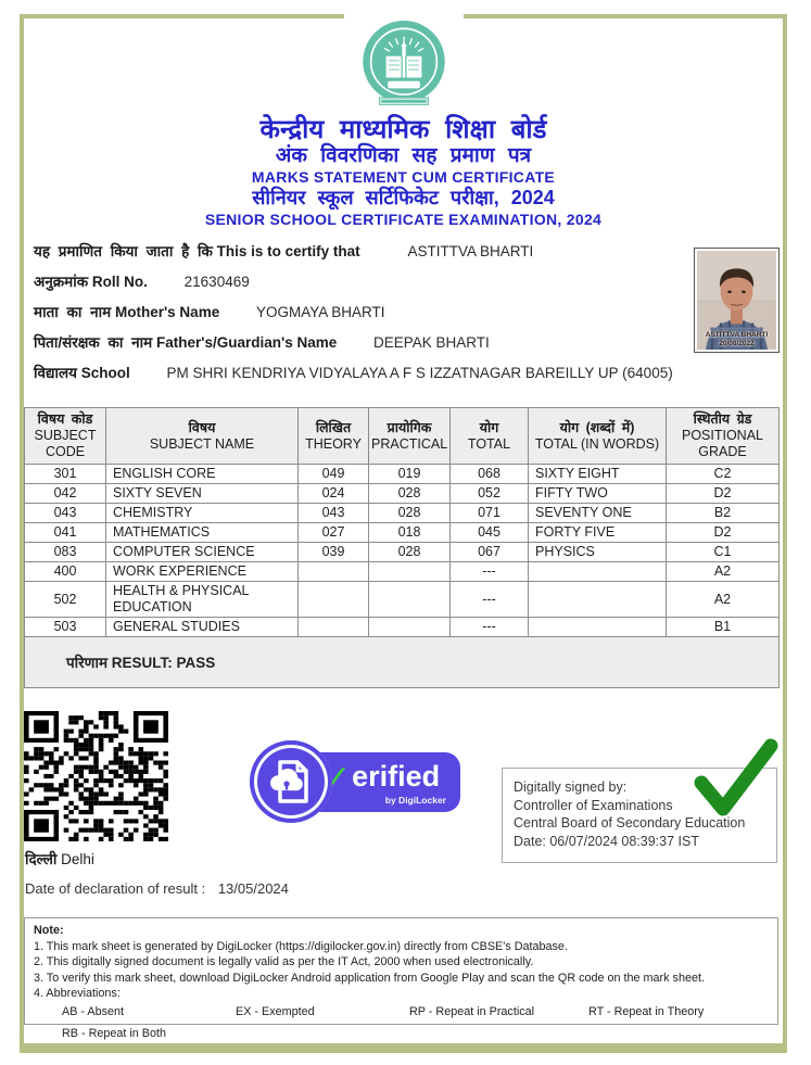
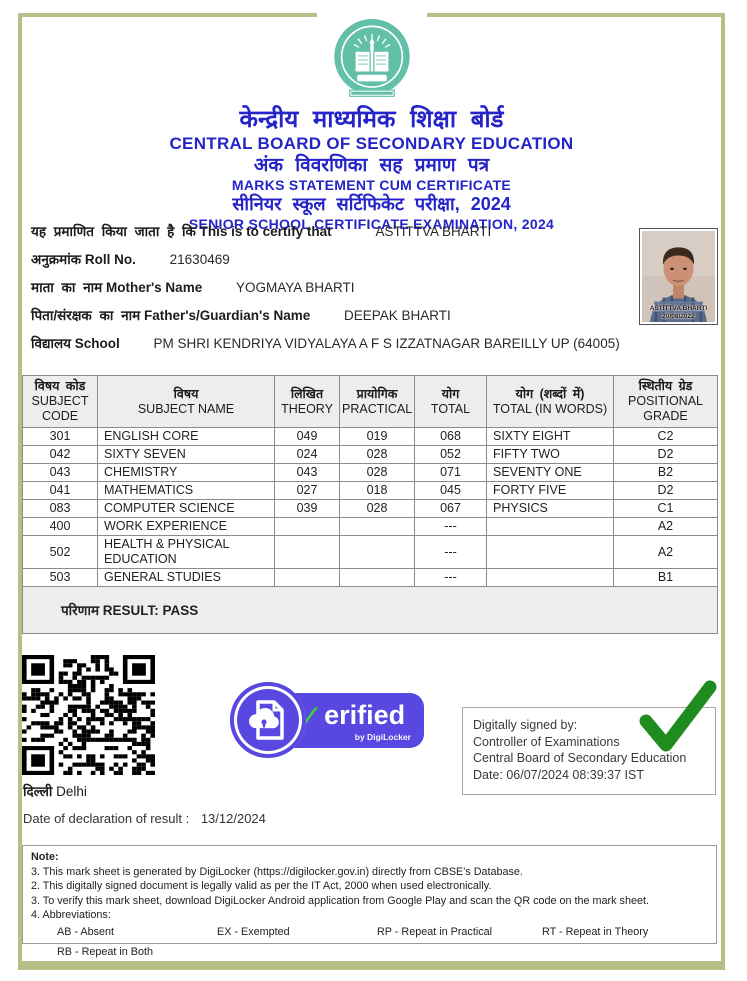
  केन्द्रीय माध्यमिक शिक्षा बोर्ड
+ CENTRAL BOARD OF SECONDARY EDUCATION
  अंक विवरणिका सह प्रमाण पत्र
  MARKS STATEMENT CUM CERTIFICATE
  सीनियर स्कूल सर्टिफिकेट परीक्षा, 2024
  SENIOR SCHOOL CERTIFICATE EXAMINATION, 2024
  यह प्रमाणित किया जाता है कि This is to certify that ASTITTVA BHARTI
  अनुक्रमांक Roll No. 21630469
  माता का नाम Mother's Name YOGMAYA BHARTI
  पिता/संरक्षक का नाम Father's/Guardian's Name DEEPAK BHARTI
  विद्यालय School PM SHRI KENDRIYA VIDYALAYA A F S IZZATNAGAR BAREILLY UP (64005)
  विषय कोडSUBJECT CODE	विषयSUBJECT NAME	लिखितTHEORY	प्रायोगिकPRACTICAL	योगTOTAL	योग (शब्दों में)TOTAL (IN WORDS)	स्थितीय ग्रेडPOSITIONAL GRADE
  301	ENGLISH CORE	049	019	068	SIXTY EIGHT	C2
  042	SIXTY SEVEN	024	028	052	FIFTY TWO	D2
  043	CHEMISTRY	043	028	071	SEVENTY ONE	B2
  041	MATHEMATICS	027	018	045	FORTY FIVE	D2
  083	COMPUTER SCIENCE	039	028	067	PHYSICS	C1
  400	WORK EXPERIENCE			---		A2
  502	HEALTH & PHYSICAL EDUCATION			---		A2
  503	GENERAL STUDIES			---		B1
  परिणाम RESULT: PASS
  ✓erified
  by DigiLocker
  Digitally signed by:
  Controller of Examinations
  Central Board of Secondary Education
  Date: 06/07/2024 08:39:37 IST
  दिल्ली Delhi
- Date of declaration of result : 13/05/2024
+ Date of declaration of result : 13/12/2024
  Note:
- 1. This mark sheet is generated by DigiLocker (https://digilocker.gov.in) directly from CBSE's Database.
+ 3. This mark sheet is generated by DigiLocker (https://digilocker.gov.in) directly from CBSE's Database.
  2. This digitally signed document is legally valid as per the IT Act, 2000 when used electronically.
  3. To verify this mark sheet, download DigiLocker Android application from Google Play and scan the QR code on the mark sheet.
  4. Abbreviations:
  AB - Absent
  EX - Exempted
  RP - Repeat in Practical
  RT - Repeat in Theory
  RB - Repeat in Both
